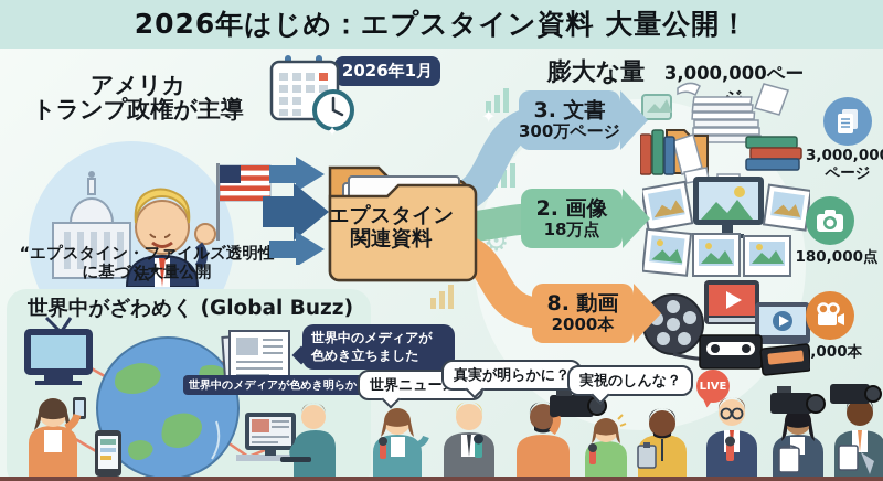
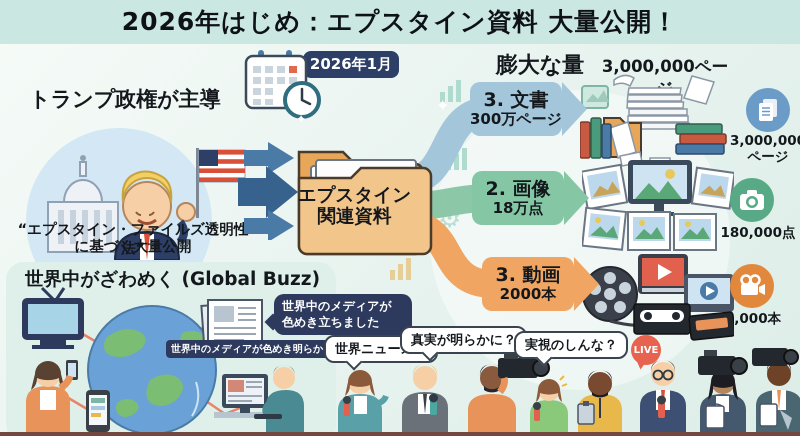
  2026年はじめ：エプスタイン資料 大量公開！
- アメリカ
  トランプ政権が主導
  “エプスタイン・ファイルズ透明性法”
  に基づく大量公開
  2026年1月
  ⚙
  ✦
  ✦
  エプスタイン
  関連資料
  膨大な量
  3,000,000ペー
  3. 文書
  300万ページ
  2. 画像
  18万点
- 8. 動画
+ 3. 動画
  2000本
  3,000,00
  ページ
  180,000点
  ,000本
  世界中がざわめく (Global Buzz)
  世界中のメディアが
  色めき立ちました
  世界中のメディアが色めき明らか
  世界ニュー
  真実が明らかに？
  実視のしんな？
  LIVE
